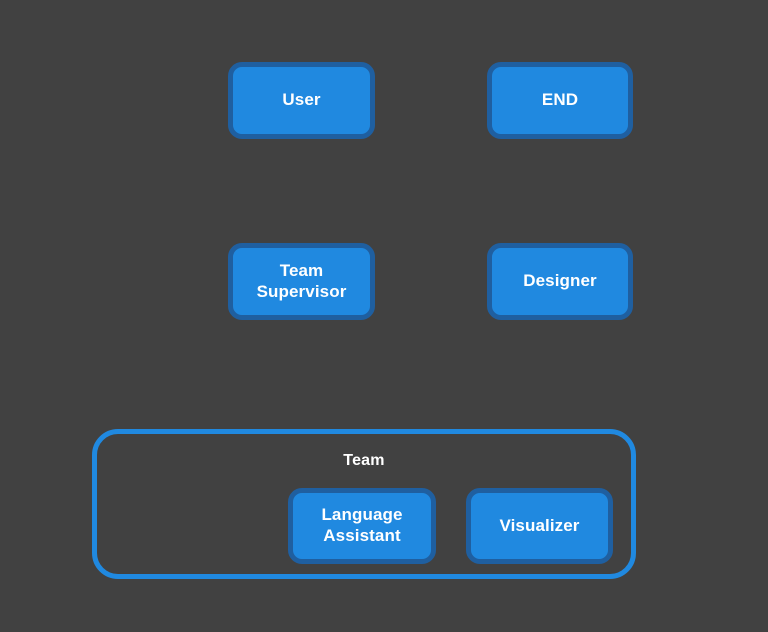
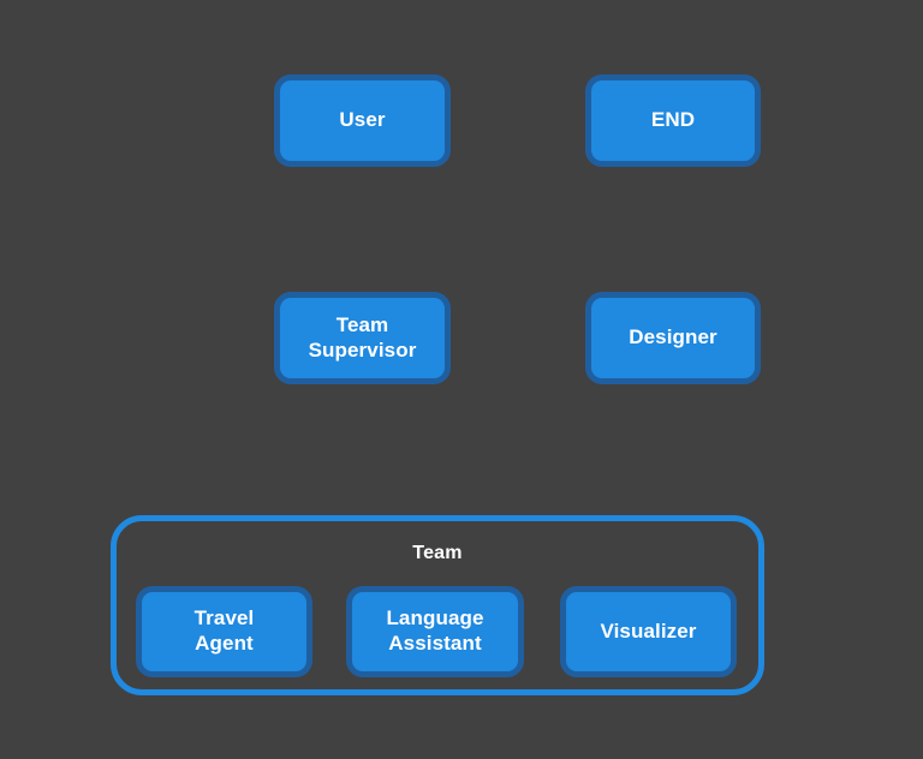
  User
  END
  Team
  Supervisor
  Designer
  Team
+ Travel
+ Agent
  Language
  Assistant
  Visualizer
